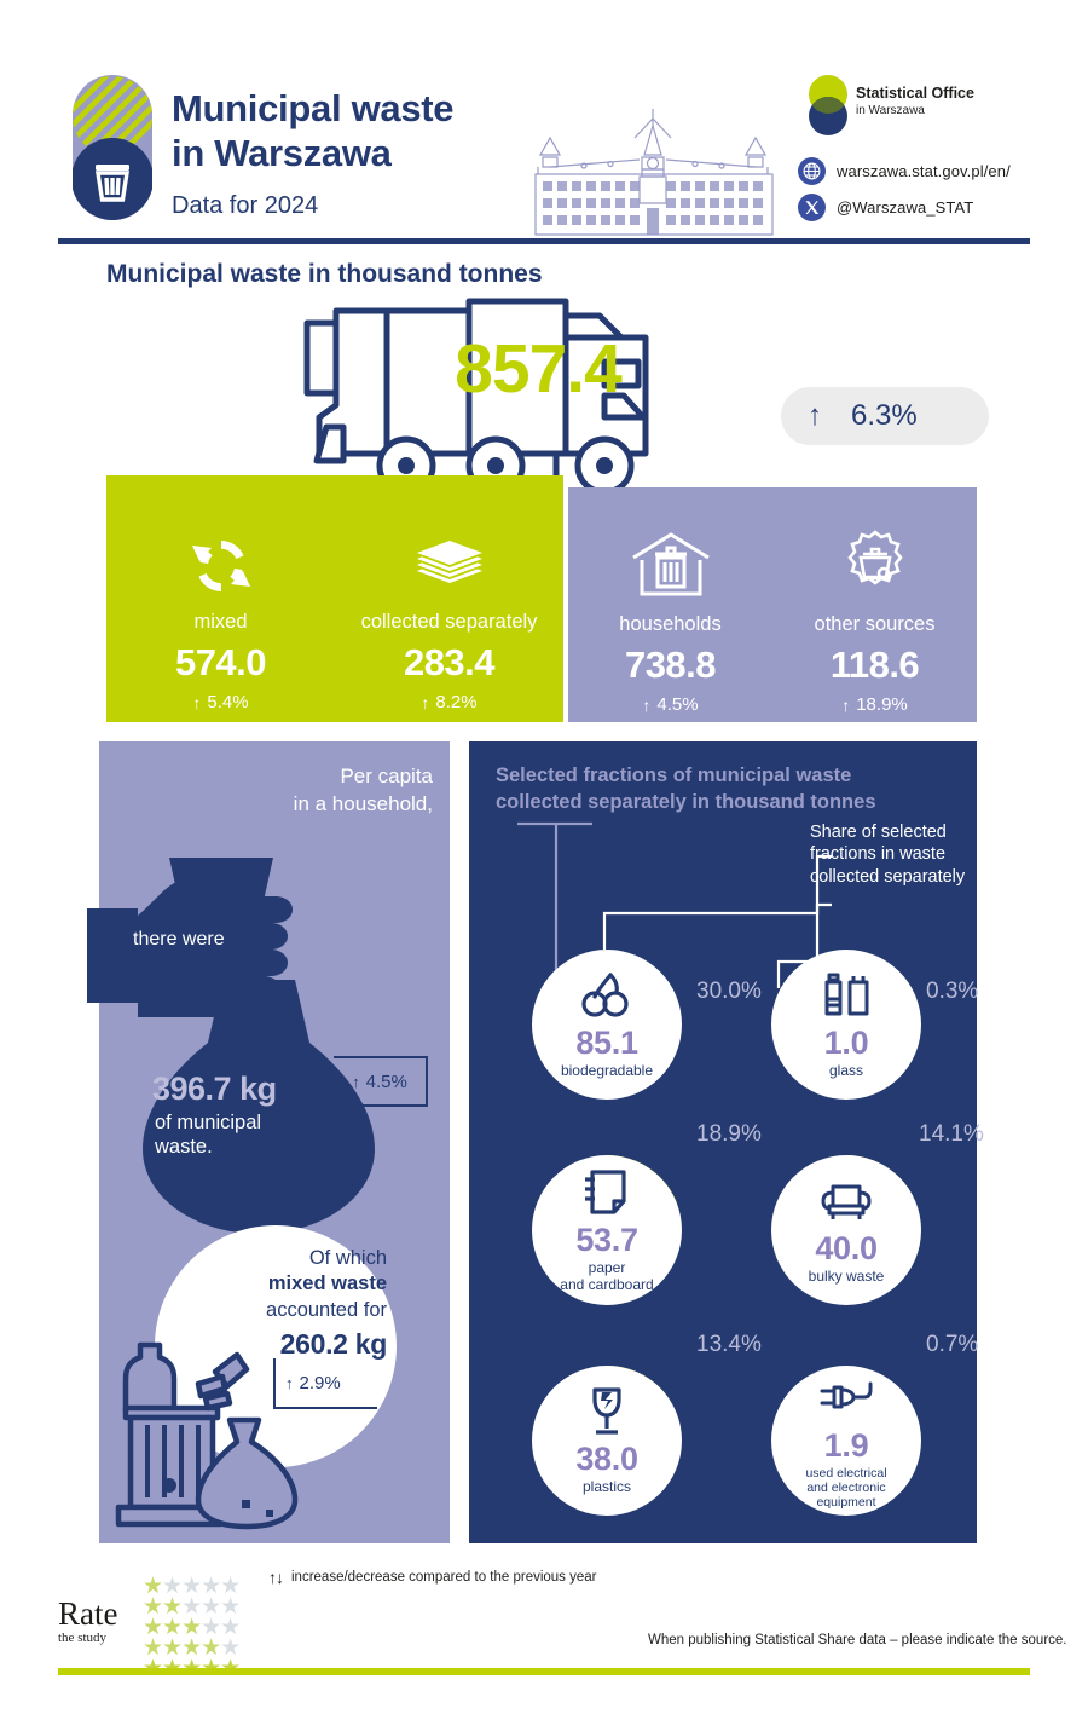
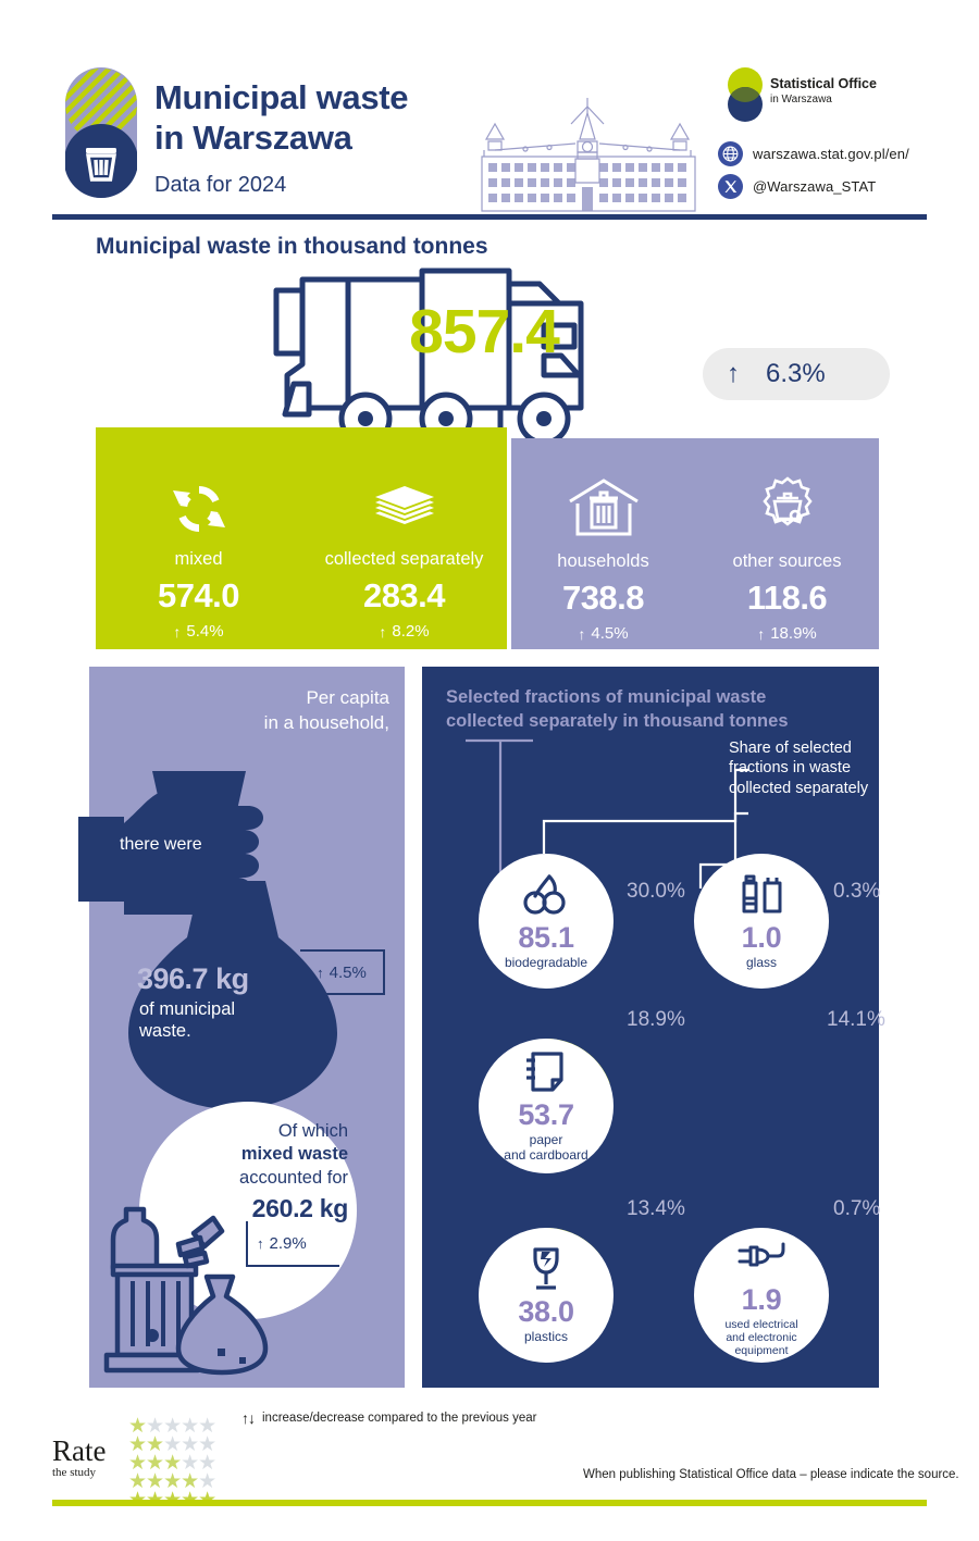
  Municipal waste
  in Warszawa
  Data for 2024
  Statistical Office
  in Warszawa
  warszawa.stat.gov.pl/en/
  @Warszawa_STAT
  Municipal waste in thousand tonnes
  857.4
  ↑
  6.3%
  mixed
  574.0
  ↑
  5.4%
  collected separately
  283.4
  ↑
  8.2%
  households
  738.8
  ↑
  4.5%
  other sources
  118.6
  ↑
  18.9%
  Per capita
  in a household,
  there were
  396.7 kg
  of municipal
  waste.
  ↑
  4.5%
  Of which
  mixed waste
  accounted for
  260.2 kg
  ↑
  2.9%
  Selected fractions of municipal waste
  collected separately in thousand tonnes
  Share of selected
  fractions in waste
  collected separately
  85.1
  biodegradable
  30.0%
  1.0
  glass
  0.3%
  53.7
  paper
  and cardboard
  18.9%
- 40.0
- bulky waste
  14.1%
  38.0
  plastics
  13.4%
  1.9
  used electrical
  and electronic
  equipment
  0.7%
  ↑↓
  increase/decrease compared to the previous year
  Rate
  the study
  ★★★★★
  ★★★★★
  ★★★★★
  ★★★★★
- When publishing Statistical Share data – please indicate the source.
+ When publishing Statistical Office data – please indicate the source.
